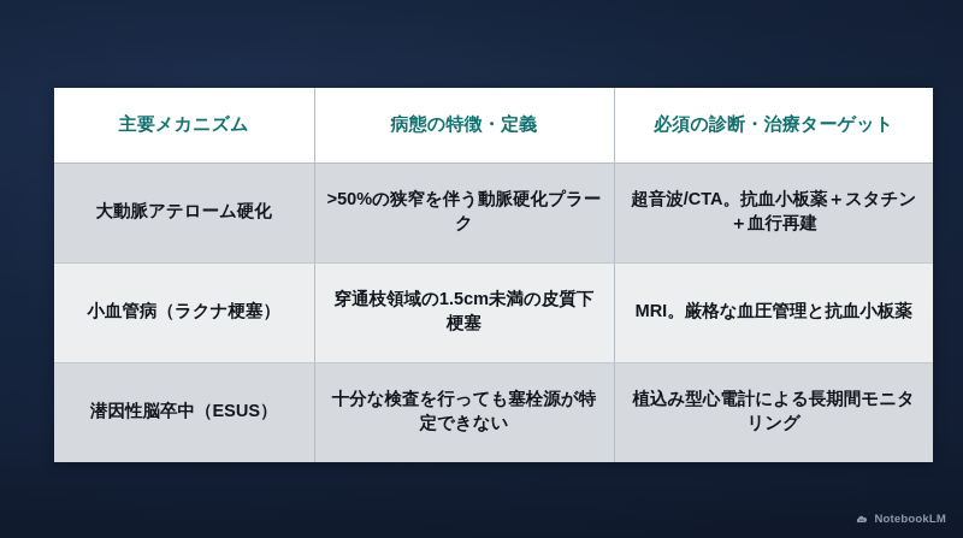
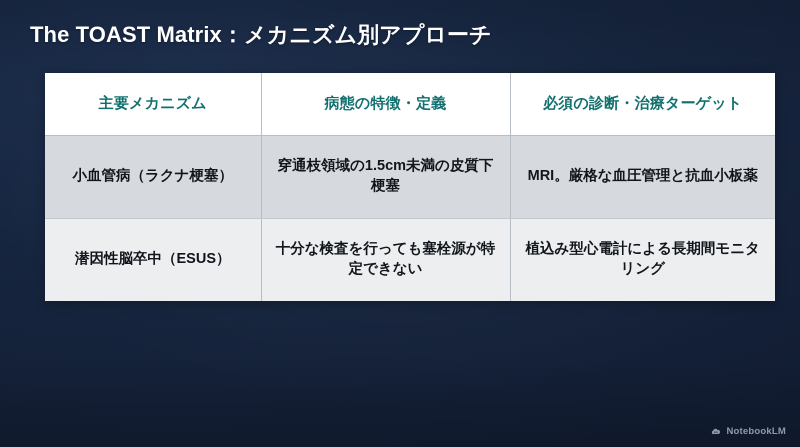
+ The TOAST Matrix：メカニズム別アプローチ
  主要メカニズム	病態の特徴・定義	必須の診断・治療ターゲット
- 大動脈アテローム硬化	>50%の狭窄を伴う動脈硬化プラーク	超音波/CTA。抗血小板薬＋スタチン＋血行再建
  小血管病（ラクナ梗塞）	穿通枝領域の1.5cm未満の皮質下梗塞	MRI。厳格な血圧管理と抗血小板薬
  潜因性脳卒中（ESUS）	十分な検査を行っても塞栓源が特定できない	植込み型心電計による長期間モニタリング
  NotebookLM
